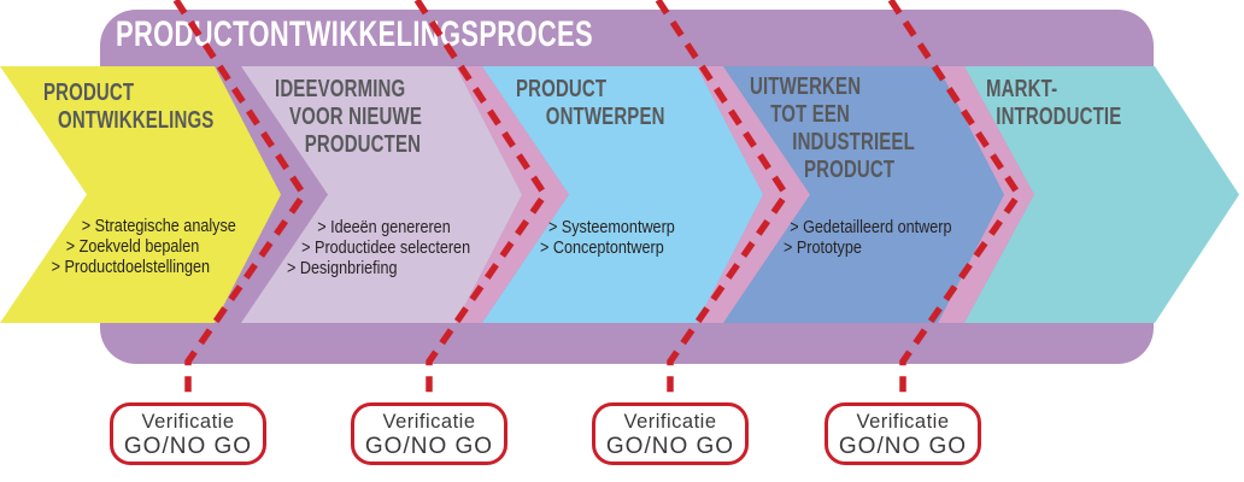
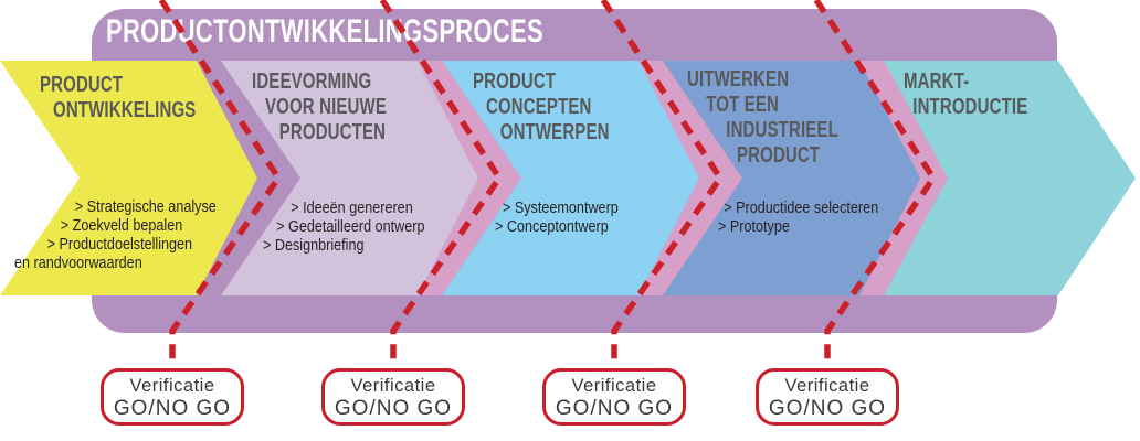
  PRODUCTONTWIKKELINGSPROCES
  PRODUCT
  ONTWIKKELINGS
  IDEEVORMING
  VOOR NIEUWE
  PRODUCTEN
  PRODUCT
+ CONCEPTEN
  ONTWERPEN
  UITWERKEN
  TOT EEN
  INDUSTRIEEL
  PRODUCT
  MARKT-
  INTRODUCTIE
  > Strategische analyse
  > Zoekveld bepalen
  > Productdoelstellingen
+ en randvoorwaarden
  > Ideeën genereren
- > Productidee selecteren
+ > Gedetailleerd ontwerp
  > Designbriefing
  > Systeemontwerp
  > Conceptontwerp
- > Gedetailleerd ontwerp
+ > Productidee selecteren
  > Prototype
  Verificatie
  GO/NO GO
  Verificatie
  GO/NO GO
  Verificatie
  GO/NO GO
  Verificatie
  GO/NO GO
